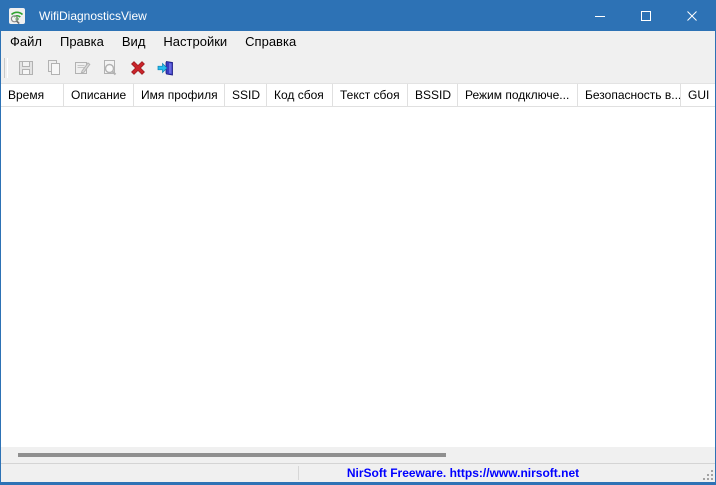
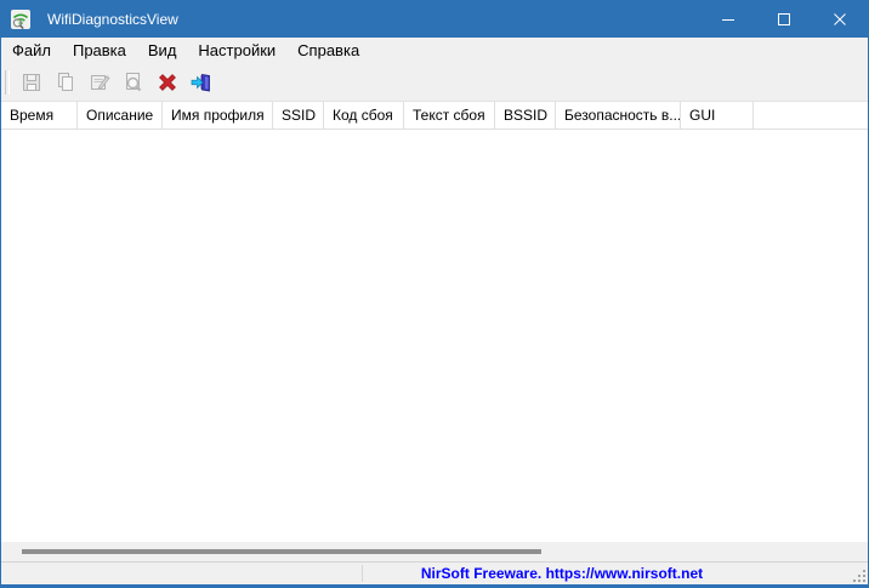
  WifiDiagnosticsView
  Файл
  Правка
  Вид
  Настройки
  Справка
  Время
  Описание
  Имя профиля
  SSID
  Код сбоя
  Текст сбоя
  BSSID
- Режим подключе...
  Безопасность в...
  GUI
  NirSoft Freeware. https://www.nirsoft.net
